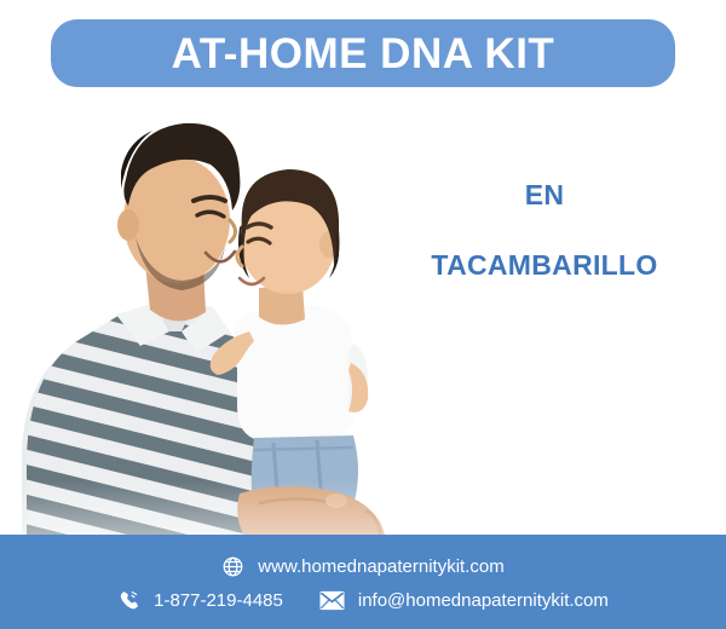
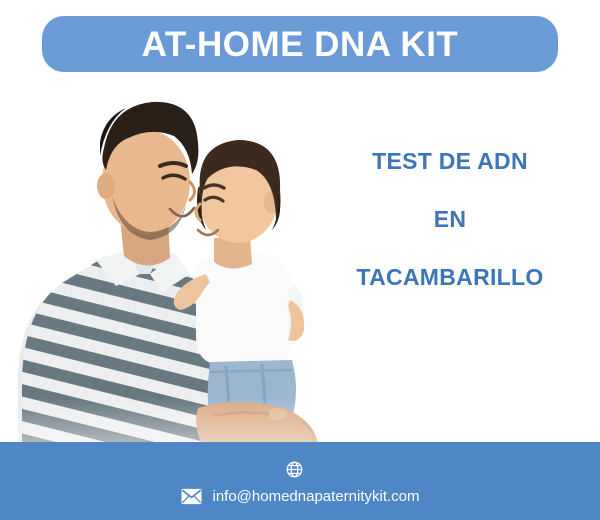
  AT-HOME DNA KIT
+ TEST DE ADN
  EN
  TACAMBARILLO
- www.homednapaternitykit.com
- 1-877-219-4485
  info@homednapaternitykit.com
